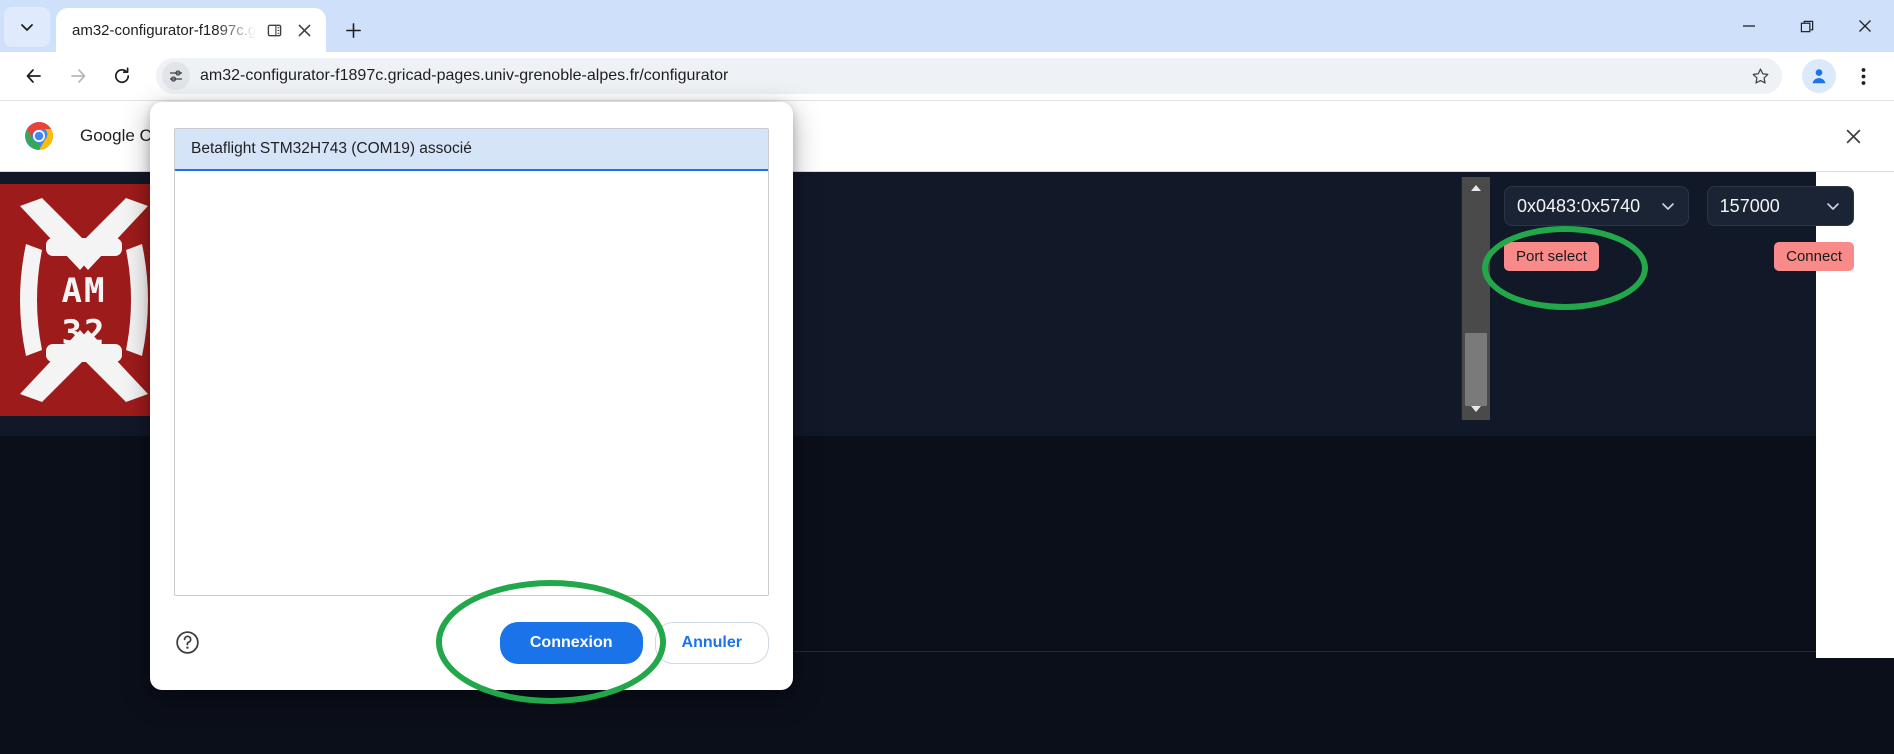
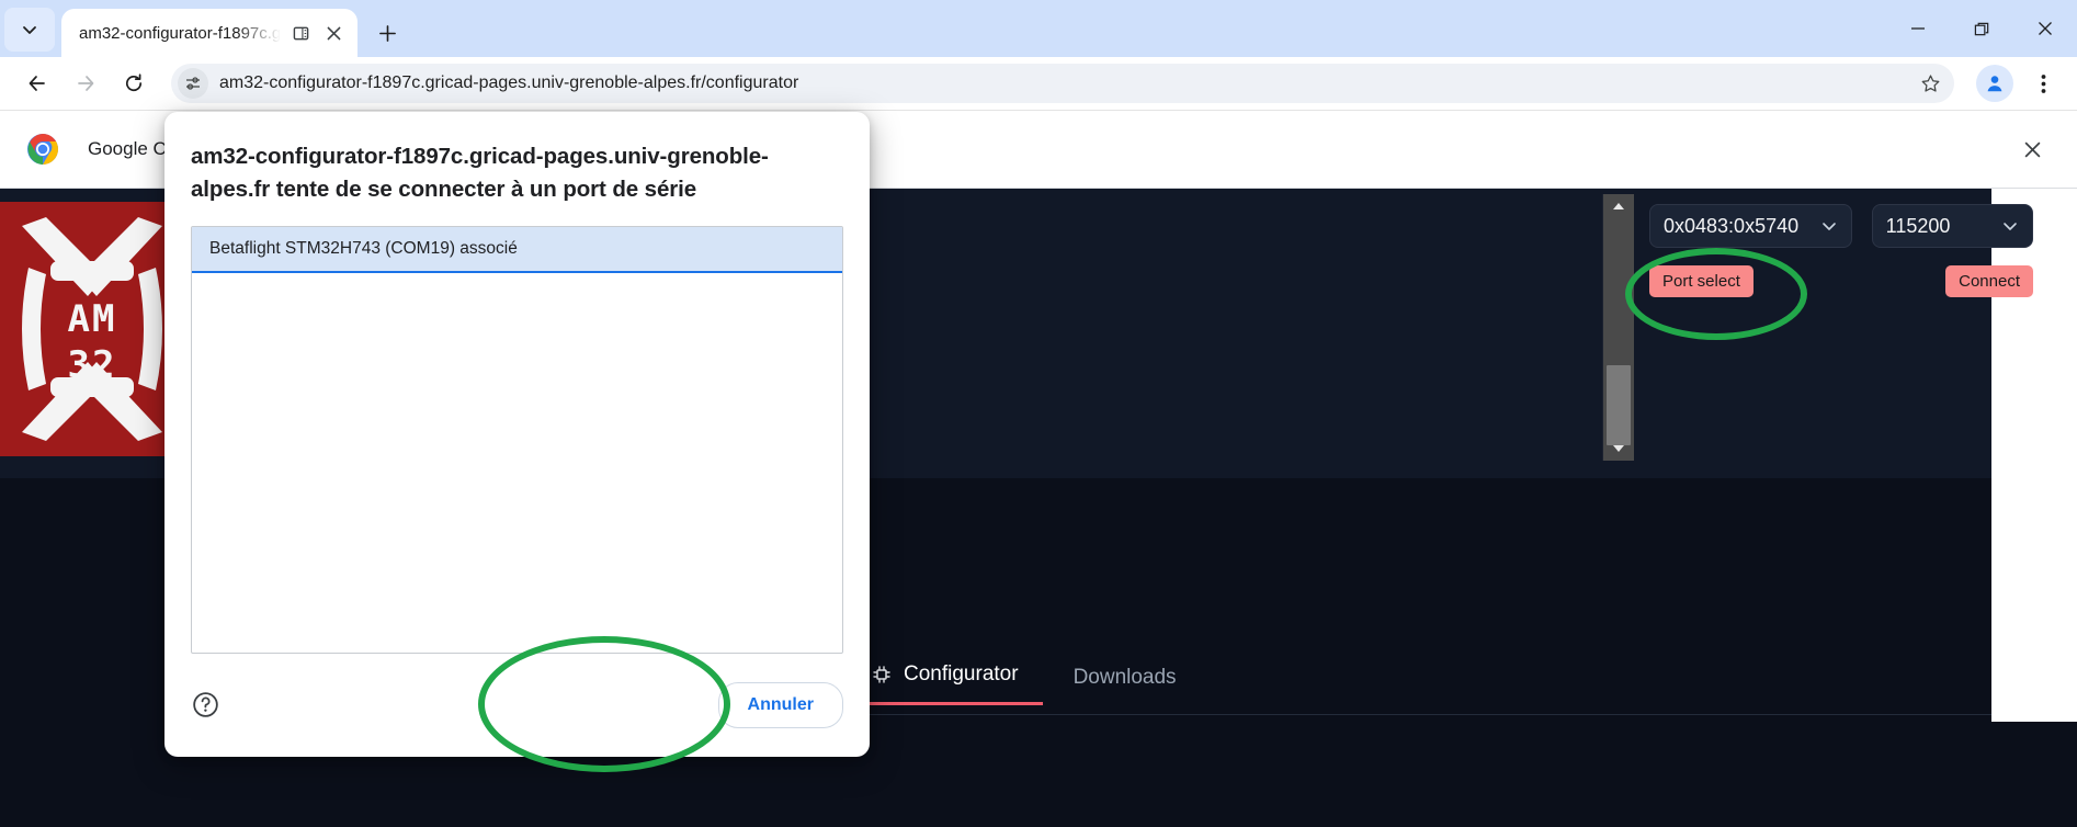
  am32-configurator-f1897c.g
  am32-configurator-f1897c.gricad-pages.univ-grenoble-alpes.fr/configurator
  Google C
  AM
  32
  0x0483:0x5740
- 157000
+ 115200
  Port select
  Connect
+ Configurator
+ Downloads
+ am32-configurator-f1897c.gricad-pages.univ-grenoble-alpes.fr tente de se connecter à un port de série
  Betaflight STM32H743 (COM19) associé
- Connexion
  Annuler
